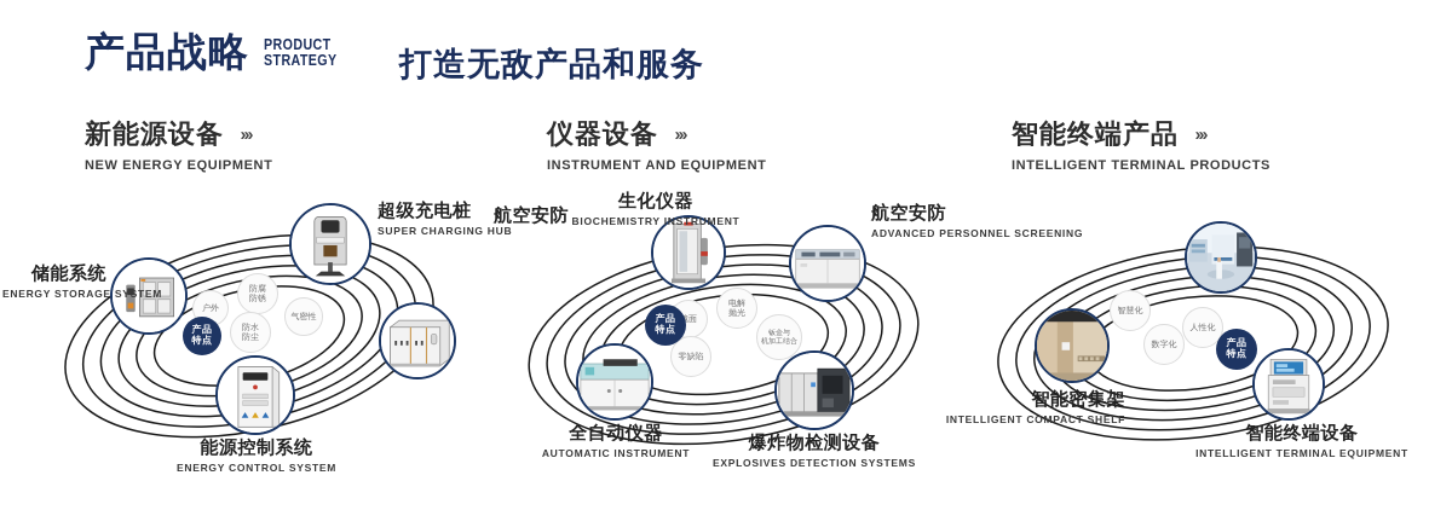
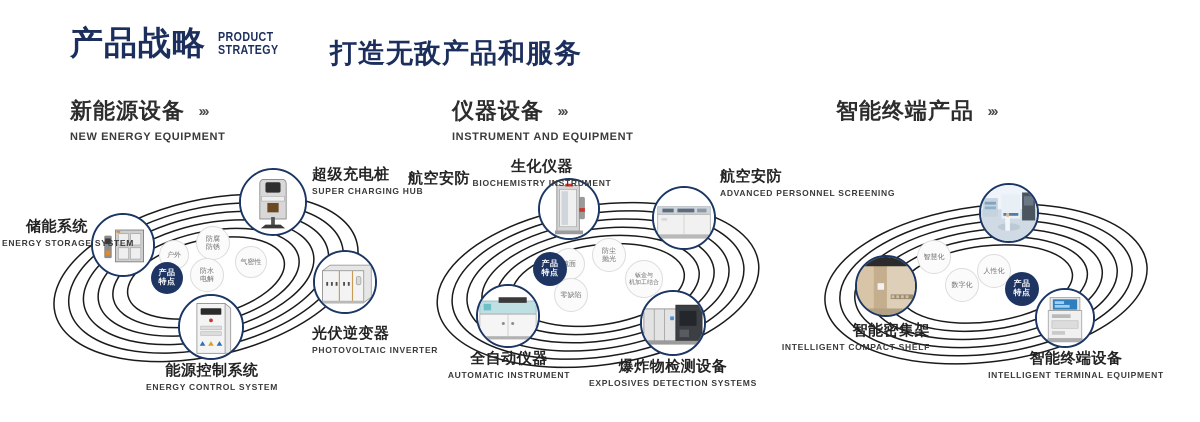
  产品战略
  PRODUCT
  STRATEGY
  打造无敌产品和服务
  新能源设备 ›››
  NEW ENERGY EQUIPMENT
  仪器设备 ›››
  INSTRUMENT AND EQUIPMENT
  智能终端产品 ›››
- INTELLIGENT TERMINAL PRODUCTS
  储能系统
  ENERGY STORAGE SYSTEM
  超级充电桩
  SUPER CHARGING HUB
+ 光伏逆变器
+ PHOTOVOLTAIC INVERTER
  能源控制系统
  ENERGY CONTROL SYSTEM
  户外
  防腐
  防锈
  防水
- 防尘
+ 电解
  气密性
  产品
  特点
  航空安防
  生化仪器
  BIOCHEMISTRY INSTRUMENT
  航空安防
  ADVANCED PERSONNEL SCREENING
  爆炸物检测设备
  EXPLOSIVES DETECTION SYSTEMS
  全自动仪器
  AUTOMATIC INSTRUMENT
- 电解
+ 防尘
  抛光
  零缺陷
  产品
  特点
  智能密集架
  INTELLIGENT COMPACT SHELF
  智能终端设备
  INTELLIGENT TERMINAL EQUIPMENT
  智慧化
  数字化
  人性化
  产品
  特点
